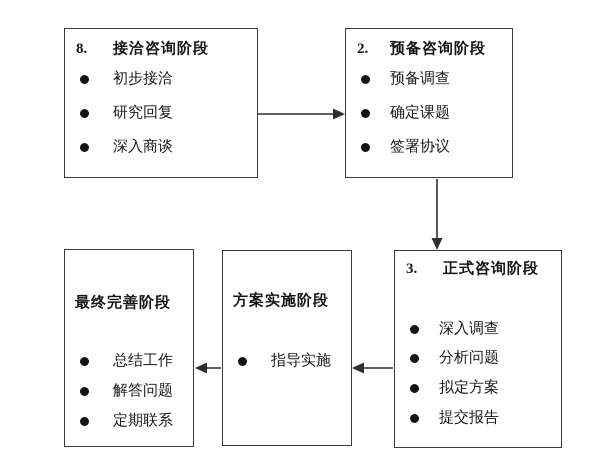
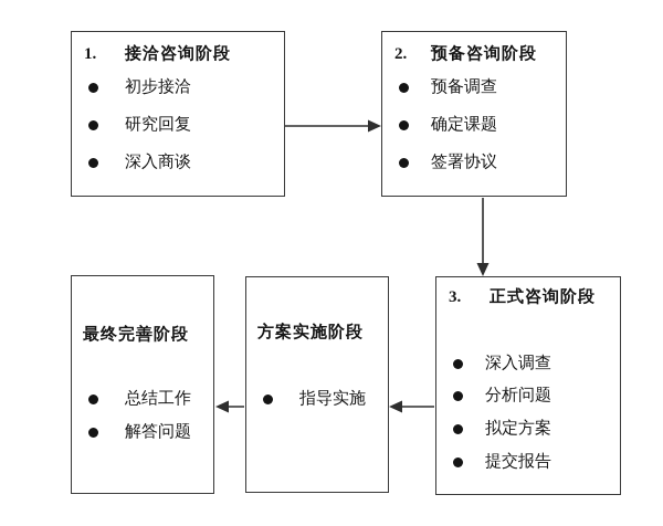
- 8.
+ 1.
  接洽咨询阶段
  初步接洽
  研究回复
  深入商谈
  2.
  预备咨询阶段
  预备调查
  确定课题
  签署协议
  3.
  正式咨询阶段
  深入调查
  分析问题
  拟定方案
  提交报告
  方案实施阶段
  指导实施
  最终完善阶段
  总结工作
  解答问题
- 定期联系
